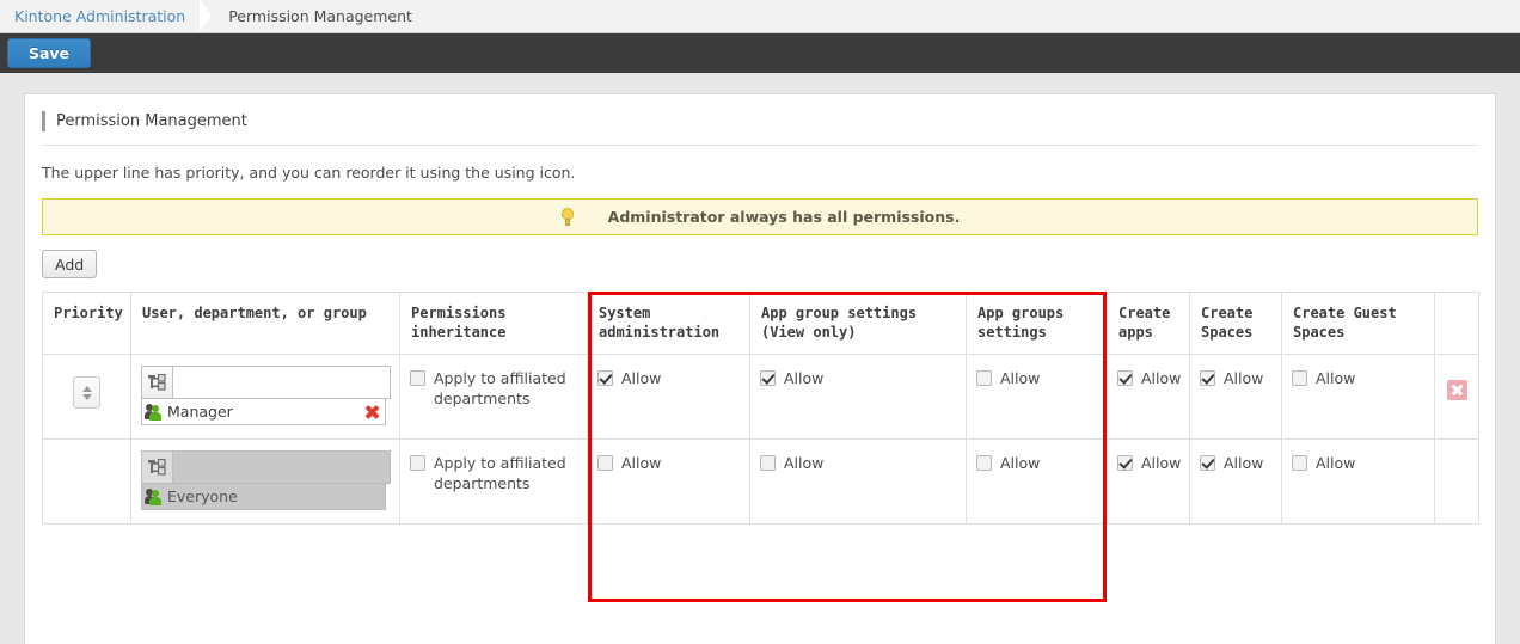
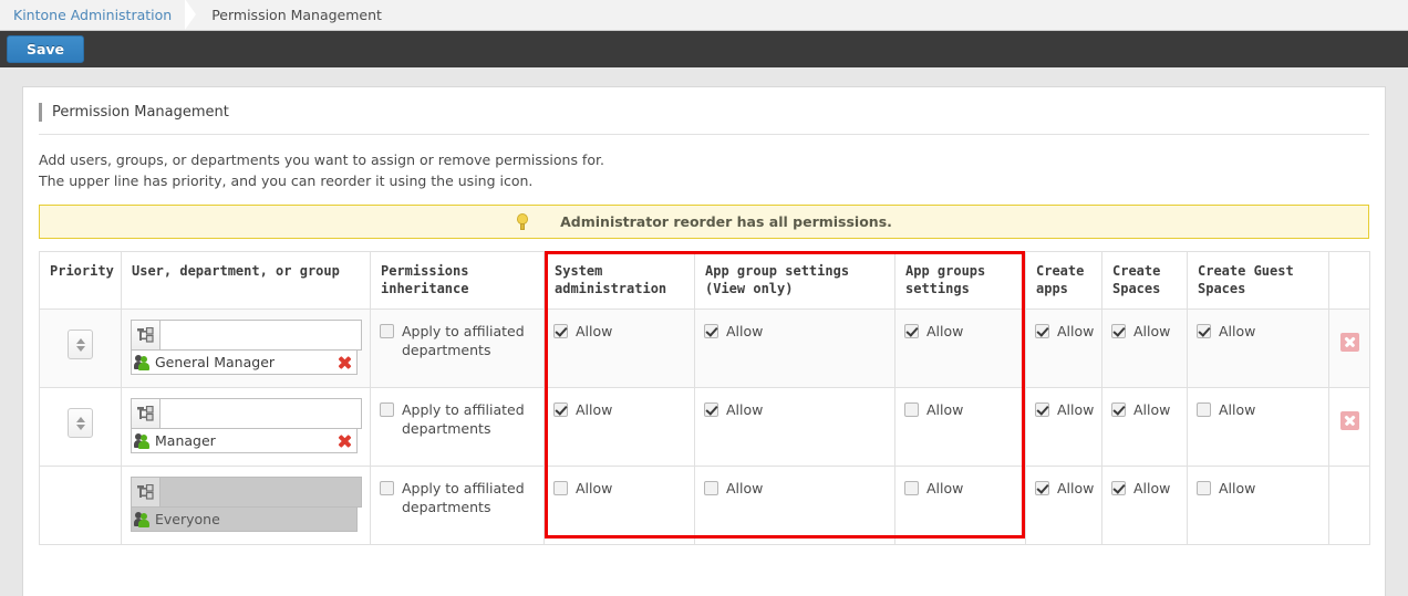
  Kintone Administration
  Permission Management
  Save
  Permission Management
+ Add users, groups, or departments you want to assign or remove permissions for.
  The upper line has priority, and you can reorder it using the using icon.
- Administrator always has all permissions.
+ Administrator reorder has all permissions.
- Add
  Priority	User, department, or group	Permissions inheritance	System administration	App group settings (View only)	App groups settings	Create apps	Create Spaces	Create Guest Spaces
+ 	General Manager	Apply to affiliated departments	Allow	Allow	Allow	Allow	Allow	Allow
  	Manager	Apply to affiliated departments	Allow	Allow	Allow	Allow	Allow	Allow
  	Everyone	Apply to affiliated departments	Allow	Allow	Allow	Allow	Allow	Allow
